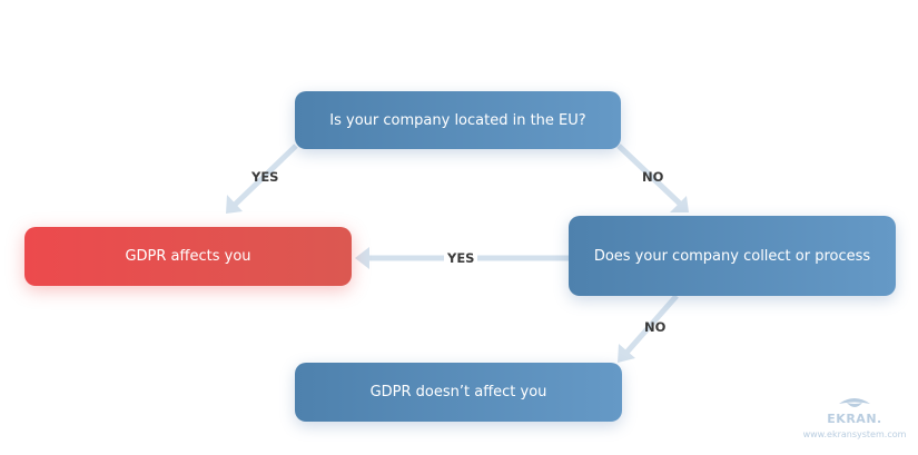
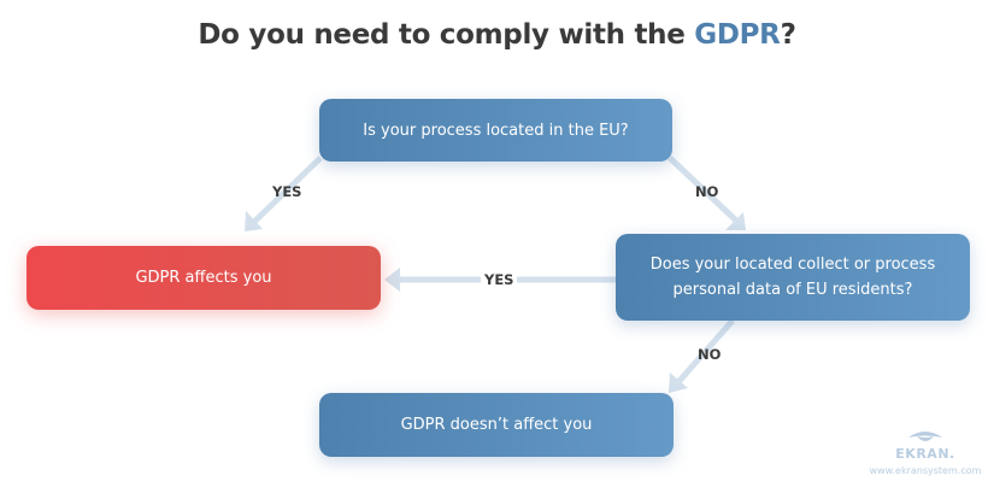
+ Do you need to comply with the GDPR?
  YES
  NO
  YES
  NO
- Is your company located in the EU?
+ Is your process located in the EU?
  GDPR affects you
- Does your company collect or process
+ Does your located collect or process
+ personal data of EU residents?
  GDPR doesn’t affect you
  EKRAN.
  www.ekransystem.com
